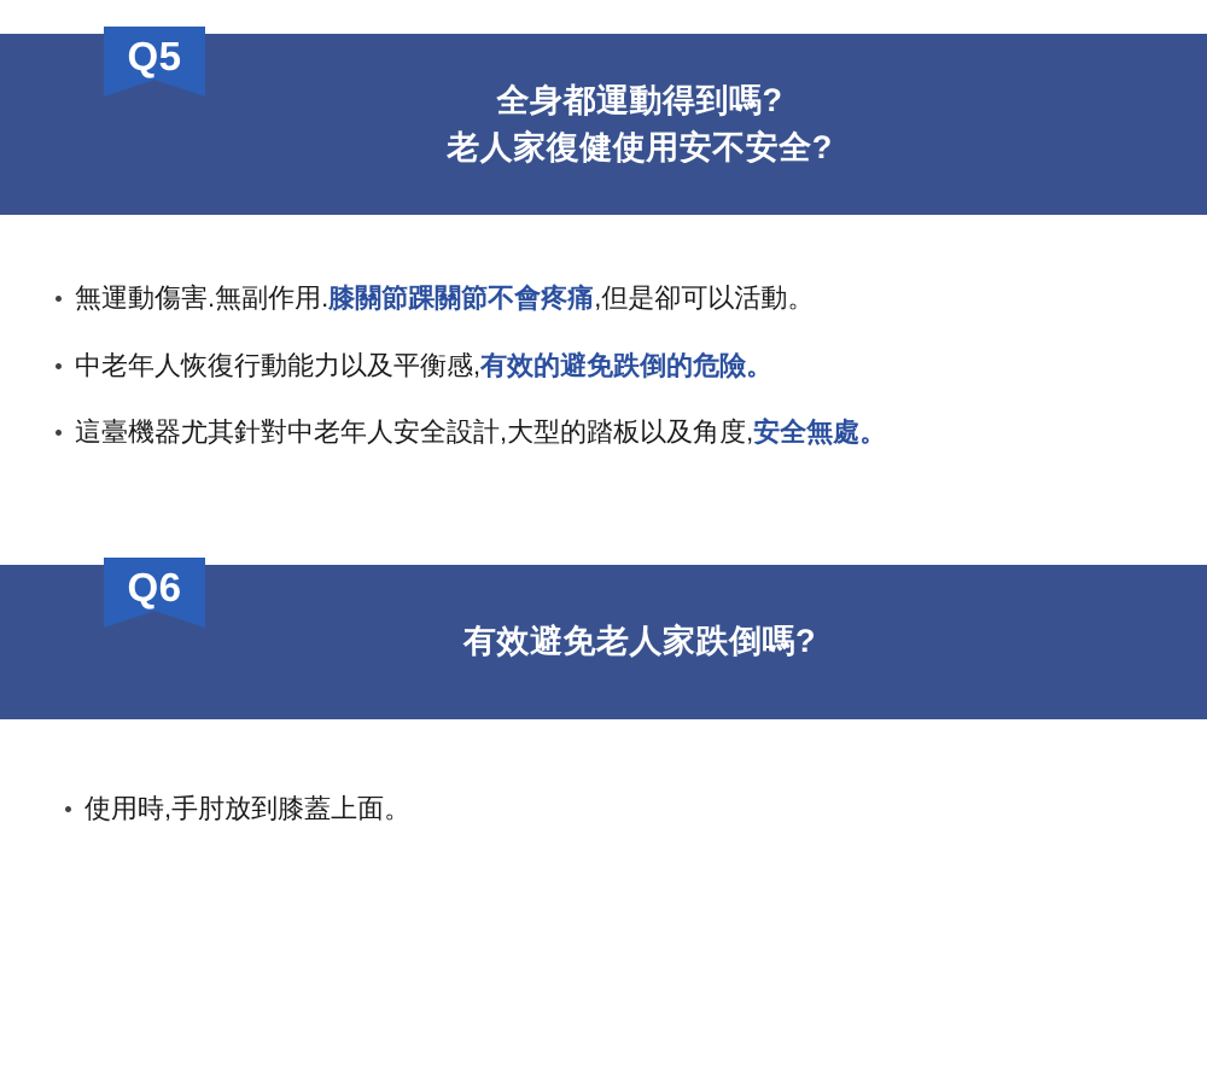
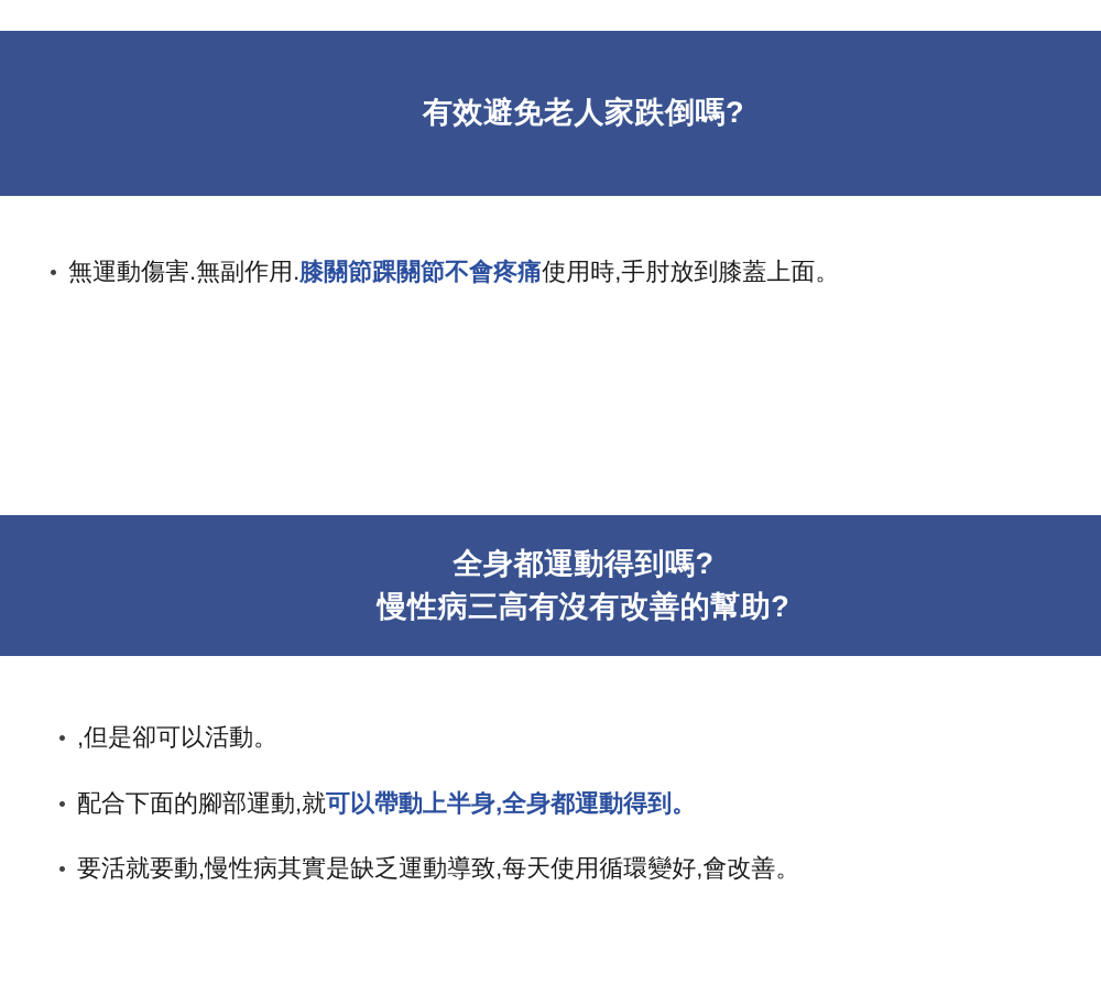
- Q5
- 全身都運動得到嗎?
+ 有效避免老人家跌倒嗎?
- 老人家復健使用安不安全?
- 無運動傷害.無副作用.膝關節踝關節不會疼痛,但是卻可以活動。
+ 無運動傷害.無副作用.膝關節踝關節不會疼痛使用時,手肘放到膝蓋上面。
- 中老年人恢復行動能力以及平衡感,有效的避免跌倒的危險。
- 這臺機器尤其針對中老年人安全設計,大型的踏板以及角度,安全無處。
- Q6
- 有效避免老人家跌倒嗎?
+ 全身都運動得到嗎?
+ 慢性病三高有沒有改善的幫助?
- 使用時,手肘放到膝蓋上面。
+ ,但是卻可以活動。
+ 配合下面的腳部運動,就可以帶動上半身,全身都運動得到。
+ 要活就要動,慢性病其實是缺乏運動導致,每天使用循環變好,會改善。
